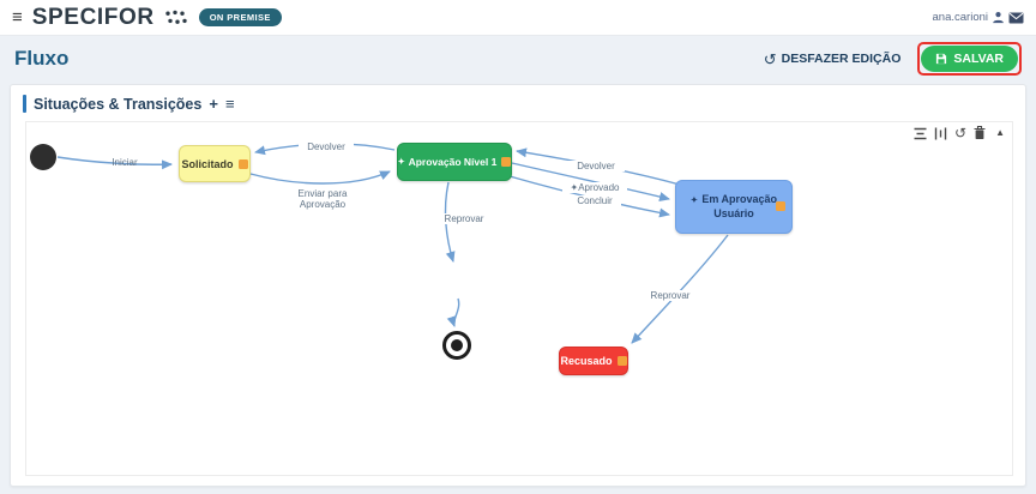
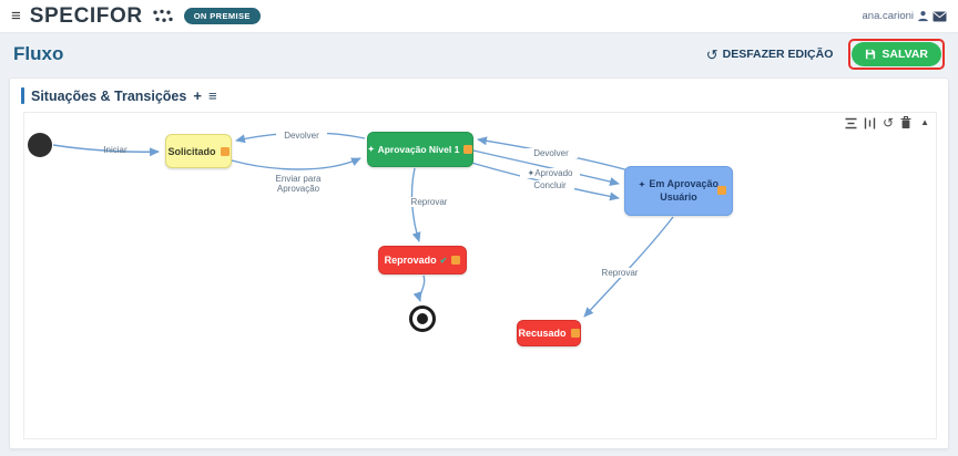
  ≡
  SPECIFOR
  ON PREMISE
  ana.carioni
  Fluxo
  ↺
  DESFAZER EDIÇÃO
  SALVAR
  Situações & Transições
  +
  ≡
  ↺
  ▲
  Iniciar
  Enviar para Aprovação
  Devolver
  Devolver
  ✦Aprovado
  Concluir
  Reprovar
  Reprovar
  Solicitado
  Aprovação Nível 1
  Em Aprovação
  Usuário
+ Reprovado
+ ✔
  Recusado
